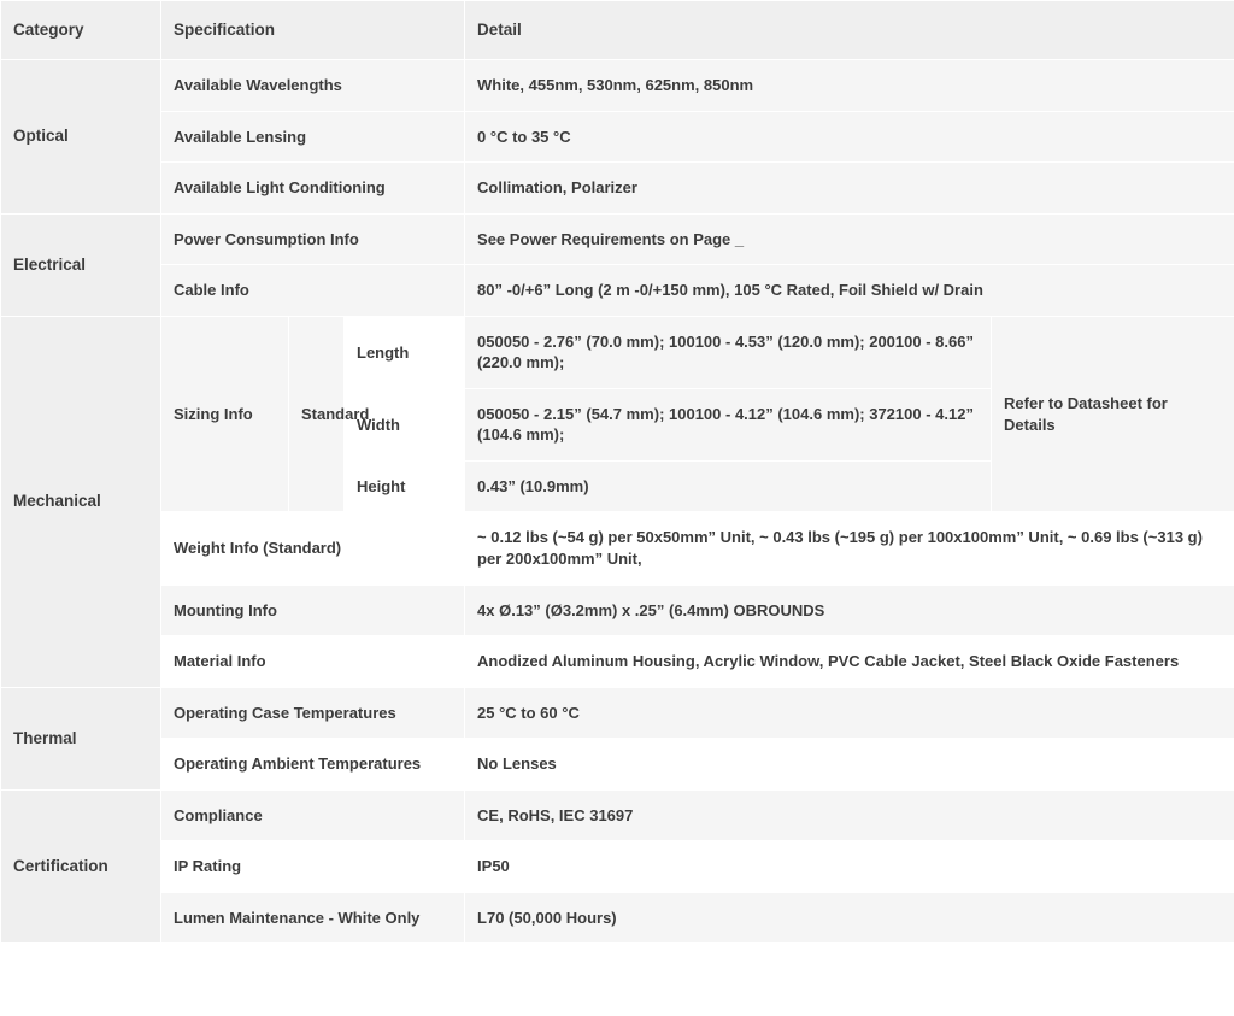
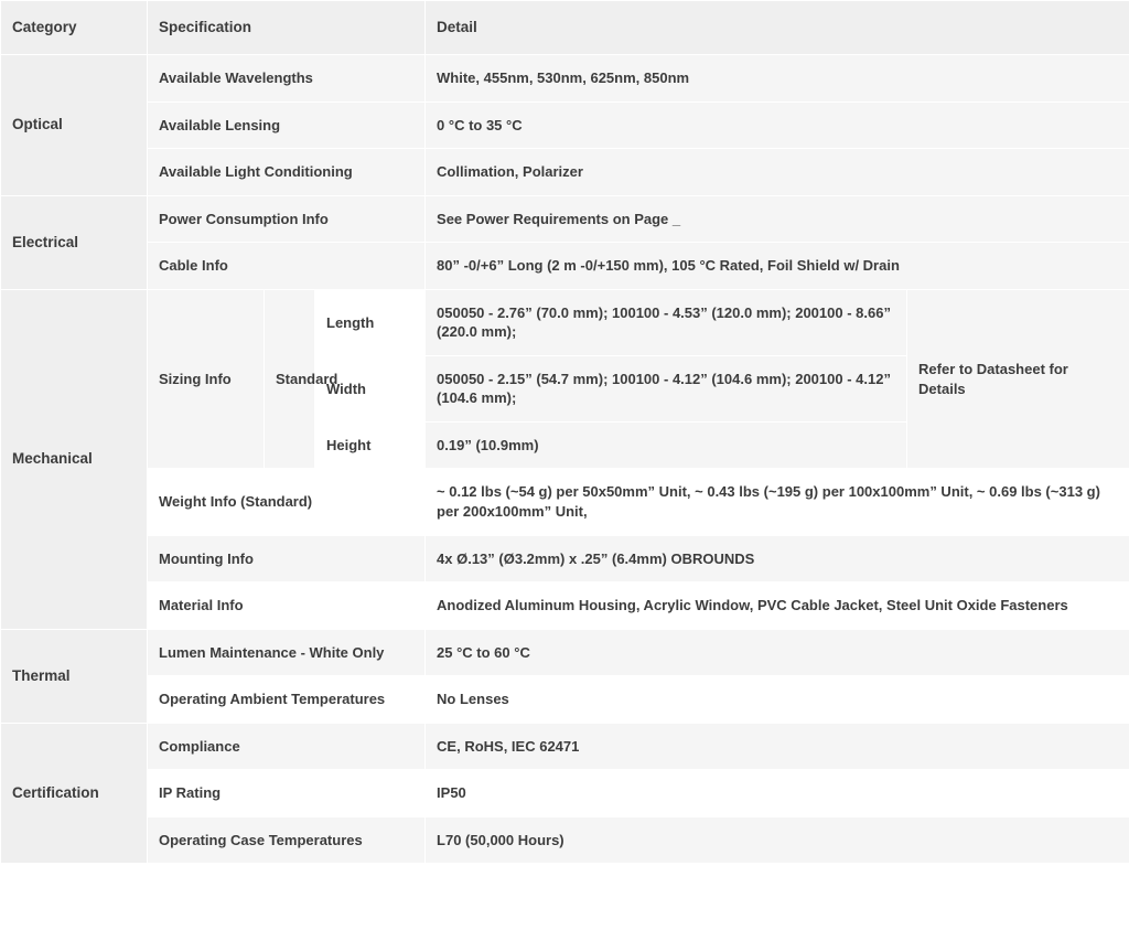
  Category	Specification	Detail
  Optical	Available Wavelengths	White, 455nm, 530nm, 625nm, 850nm
  Available Lensing	0 °C to 35 °C
  Available Light Conditioning	Collimation, Polarizer
  Electrical	Power Consumption Info	See Power Requirements on Page _
  Cable Info	80” -0/+6” Long (2 m -0/+150 mm), 105 °C Rated, Foil Shield w/ Drain
  Mechanical	Sizing Info	Standa	Length	050050 - 2.76” (70.0 mm); 100100 - 4.53” (120.0 mm); 200100 - 8.66” (220.0 mm);	Refer to Datasheet for Details
- Width	050050 - 2.15” (54.7 mm); 100100 - 4.12” (104.6 mm); 372100 - 4.12” (104.6 mm);
+ Width	050050 - 2.15” (54.7 mm); 100100 - 4.12” (104.6 mm); 200100 - 4.12” (104.6 mm);
- Height	0.43” (10.9mm)
+ Height	0.19” (10.9mm)
  Weight Info (Standard)	~ 0.12 lbs (~54 g) per 50x50mm” Unit, ~ 0.43 lbs (~195 g) per 100x100mm” Unit, ~ 0.69 lbs (~313 g) per 200x100mm” Unit,
  Mounting Info	4x Ø.13” (Ø3.2mm) x .25” (6.4mm) OBROUNDS
- Material Info	Anodized Aluminum Housing, Acrylic Window, PVC Cable Jacket, Steel Black Oxide Fasteners
+ Material Info	Anodized Aluminum Housing, Acrylic Window, PVC Cable Jacket, Steel Unit Oxide Fasteners
- Thermal	Operating Case Temperatures	25 °C to 60 °C
+ Thermal	Lumen Maintenance - White Only	25 °C to 60 °C
  Operating Ambient Temperatures	No Lenses
- Certification	Compliance	CE, RoHS, IEC 31697
+ Certification	Compliance	CE, RoHS, IEC 62471
  IP Rating	IP50
- Lumen Maintenance - White Only	L70 (50,000 Hours)
+ Operating Case Temperatures	L70 (50,000 Hours)
